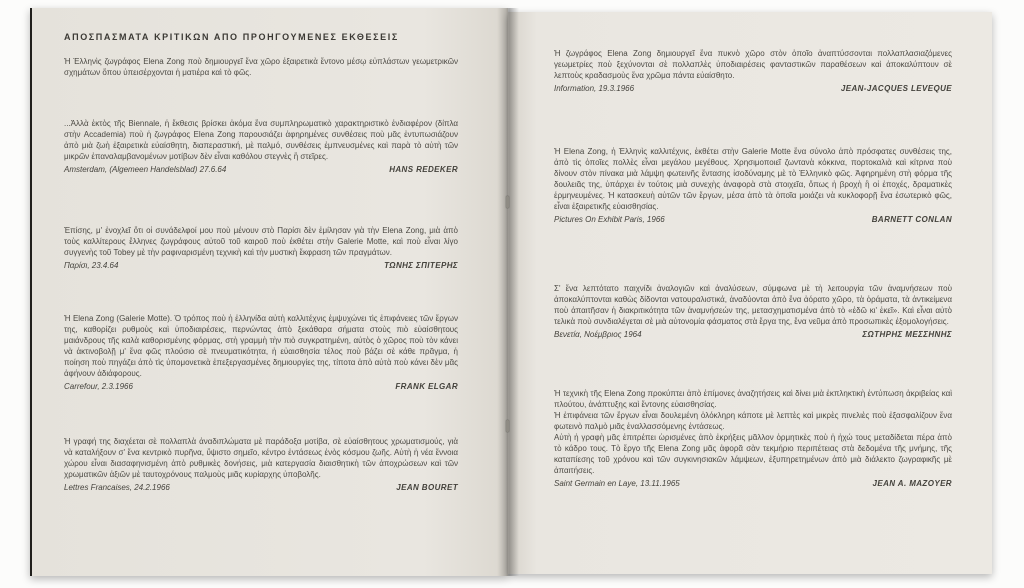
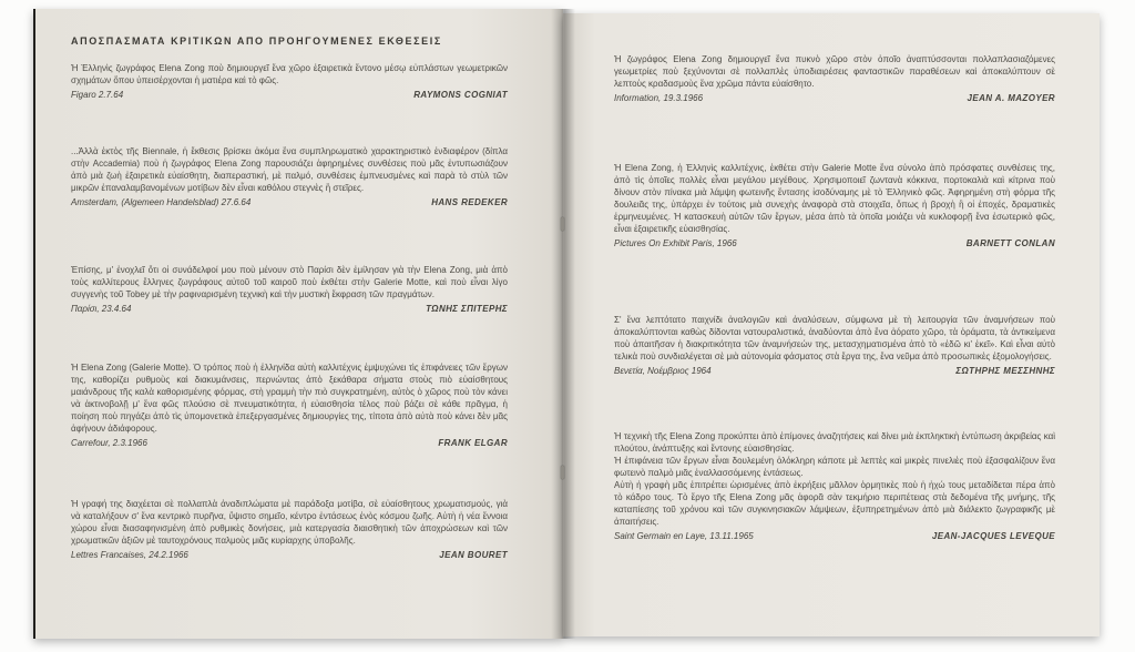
  ΑΠΟΣΠΑΣΜΑΤΑ ΚΡΙΤΙΚΩΝ ΑΠΟ ΠΡΟΗΓΟΥΜΕΝΕΣ ΕΚΘΕΣΕΙΣ
  Ἡ Ἑλληνὶς ζωγράφος Elena Zong ποὺ δημιουργεῖ ἕνα χῶρο ἐξαιρετικὰ ἔντονο μέσῳ εὐπλάστων γεωμετρικῶν σχημάτων ὅπου ὑπεισέρχονται ἡ ματιέρα καὶ τὸ φῶς.
+ Figaro 2.7.64
+ RAYMONS COGNIAT
- ...Ἀλλὰ ἐκτὸς τῆς Biennale, ἡ ἔκθεσις βρίσκει ἀκόμα ἕνα συμπληρωματικὸ χαρακτηριστικὸ ἐνδιαφέρον (δίπλα στὴν Accademia) ποὺ ἡ ζωγράφος Elena Zong παρουσιάζει ἀφηρημένες συνθέσεις ποὺ μᾶς ἐντυπωσιάζουν ἀπὸ μιὰ ζωὴ ἐξαιρετικὰ εὐαίσθητη, διαπεραστική, μὲ παλμό, συνθέσεις ἐμπνευσμένες καὶ παρὰ τὸ αὐτὴ τῶν μικρῶν ἐπαναλαμβανομένων μοτίβων δὲν εἶναι καθόλου στεγνὲς ἢ στεῖρες.
+ ...Ἀλλὰ ἐκτὸς τῆς Biennale, ἡ ἔκθεσις βρίσκει ἀκόμα ἕνα συμπληρωματικὸ χαρακτηριστικὸ ἐνδιαφέρον (δίπλα στὴν Accademia) ποὺ ἡ ζωγράφος Elena Zong παρουσιάζει ἀφηρημένες συνθέσεις ποὺ μᾶς ἐντυπωσιάζουν ἀπὸ μιὰ ζωὴ ἐξαιρετικὰ εὐαίσθητη, διαπεραστική, μὲ παλμό, συνθέσεις ἐμπνευσμένες καὶ παρὰ τὸ στὺλ τῶν μικρῶν ἐπαναλαμβανομένων μοτίβων δὲν εἶναι καθόλου στεγνὲς ἢ στεῖρες.
  Amsterdam, (Algemeen Handelsblad) 27.6.64
  HANS REDEKER
  Ἐπίσης, μ' ἐνοχλεῖ ὅτι οἱ συνάδελφοί μου ποὺ μένουν στὸ Παρίσι δὲν ἐμίλησαν γιὰ τὴν Elena Zong, μιὰ ἀπὸ τοὺς καλλίτερους ἕλληνες ζωγράφους αὐτοῦ τοῦ καιροῦ ποὺ ἐκθέτει στὴν Galerie Motte, καὶ ποὺ εἶναι λίγο συγγενὴς τοῦ Tobey μὲ τὴν ραφιναρισμένη τεχνικὴ καὶ τὴν μυστικὴ ἔκφραση τῶν πραγμάτων.
  Παρίσι, 23.4.64
  ΤΩΝΗΣ ΣΠΙΤΕΡΗΣ
- Ἡ Elena Zong (Galerie Motte). Ὁ τρόπος ποὺ ἡ ἑλληνίδα αὐτὴ καλλιτέχνις ἐμψυχώνει τὶς ἐπιφάνειες τῶν ἔργων της, καθορίζει ρυθμοὺς καὶ ὑποδιαιρέσεις, περνώντας ἀπὸ ξεκάθαρα σήματα στοὺς πιὸ εὐαίσθητους μαιάνδρους τῆς καλὰ καθορισμένης φόρμας, στὴ γραμμὴ τὴν πιὸ συγκρατημένη, αὐτὸς ὁ χῶρος ποὺ τὸν κάνει νὰ ἀκτινοβολῇ μ' ἕνα φῶς πλούσιο σὲ πνευματικότητα, ἡ εὐαισθησία τέλος ποὺ βάζει σὲ κάθε πρᾶγμα, ἡ ποίηση ποὺ πηγάζει ἀπὸ τὶς ὑπομονετικὰ ἐπεξεργασμένες δημιουργίες της, τίποτα ἀπὸ αὐτὰ ποὺ κάνει δὲν μᾶς ἀφήνουν ἀδιάφορους.
+ Ἡ Elena Zong (Galerie Motte). Ὁ τρόπος ποὺ ἡ ἑλληνίδα αὐτὴ καλλιτέχνις ἐμψυχώνει τὶς ἐπιφάνειες τῶν ἔργων της, καθορίζει ρυθμοὺς καὶ διακυμάνσεις, περνώντας ἀπὸ ξεκάθαρα σήματα στοὺς πιὸ εὐαίσθητους μαιάνδρους τῆς καλὰ καθορισμένης φόρμας, στὴ γραμμὴ τὴν πιὸ συγκρατημένη, αὐτὸς ὁ χῶρος ποὺ τὸν κάνει νὰ ἀκτινοβολῇ μ' ἕνα φῶς πλούσιο σὲ πνευματικότητα, ἡ εὐαισθησία τέλος ποὺ βάζει σὲ κάθε πρᾶγμα, ἡ ποίηση ποὺ πηγάζει ἀπὸ τὶς ὑπομονετικὰ ἐπεξεργασμένες δημιουργίες της, τίποτα ἀπὸ αὐτὰ ποὺ κάνει δὲν μᾶς ἀφήνουν ἀδιάφορους.
  Carrefour, 2.3.1966
  FRANK ELGAR
  Ἡ γραφή της διαχέεται σὲ πολλαπλὰ ἀναδιπλώματα μὲ παράδοξα μοτίβα, σὲ εὐαίσθητους χρωματισμούς, γιὰ νὰ καταλήξουν σ' ἕνα κεντρικὸ πυρῆνα, ὕψιστο σημεῖο, κέντρο ἐντάσεως ἑνὸς κόσμου ζωῆς. Αὐτὴ ἡ νέα ἔννοια χώρου εἶναι διασαφηνισμένη ἀπὸ ρυθμικὲς δονήσεις, μιὰ κατεργασία διαισθητικὴ τῶν ἀποχρώσεων καὶ τῶν χρωματικῶν ἀξιῶν μὲ ταυτοχρόνους παλμοὺς μιᾶς κυρίαρχης ὑποβολῆς.
  Lettres Francaises, 24.2.1966
  JEAN BOURET
  Ἡ ζωγράφος Elena Zong δημιουργεῖ ἕνα πυκνὸ χῶρο στὸν ὁποῖο ἀναπτύσσονται πολλαπλασιαζόμενες γεωμετρίες ποὺ ξεχύνονται σὲ πολλαπλὲς ὑποδιαιρέσεις φανταστικῶν παραθέσεων καὶ ἀποκαλύπτουν σὲ λεπτοὺς κραδασμοὺς ἕνα χρῶμα πάντα εὐαίσθητο.
  Information, 19.3.1966
- JEAN-JACQUES LEVEQUE
+ JEAN A. MAZOYER
  Ἡ Elena Zong, ἡ Ἑλληνὶς καλλιτέχνις, ἐκθέτει στὴν Galerie Motte ἕνα σύνολο ἀπὸ πρόσφατες συνθέσεις της, ἀπὸ τὶς ὁποῖες πολλὲς εἶναι μεγάλου μεγέθους. Χρησιμοποιεῖ ζωντανὰ κόκκινα, πορτοκαλιὰ καὶ κίτρινα ποὺ δίνουν στὸν πίνακα μιὰ λάμψη φωτεινῆς ἔντασης ἰσοδύναμης μὲ τὸ Ἑλληνικὸ φῶς. Ἀφηρημένη στὴ φόρμα τῆς δουλειᾶς της, ὑπάρχει ἐν τούτοις μιὰ συνεχὴς ἀναφορὰ στὰ στοιχεῖα, ὅπως ἡ βροχὴ ἢ οἱ ἐποχές, δραματικὲς ἑρμηνευμένες. Ἡ κατασκευὴ αὐτῶν τῶν ἔργων, μέσα ἀπὸ τὰ ὁποῖα μοιάζει νὰ κυκλοφορῇ ἕνα ἐσωτερικὸ φῶς, εἶναι ἐξαιρετικῆς εὐαισθησίας.
  Pictures On Exhibit Paris, 1966
  BARNETT CONLAN
  Σ' ἕνα λεπτότατο παιχνίδι ἀναλογιῶν καὶ ἀναλύσεων, σύμφωνα μὲ τὴ λειτουργία τῶν ἀναμνήσεων ποὺ ἀποκαλύπτονται καθὼς δίδονται νατουραλιστικά, ἀναδύονται ἀπὸ ἕνα ἀόρατο χῶρο, τὰ ὁράματα, τὰ ἀντικείμενα ποὺ ἀπαιτῆσαν ἡ διακριτικότητα τῶν ἀναμνήσεών της, μετασχηματισμένα ἀπὸ τὸ «ἐδῶ κι' ἐκεῖ». Καὶ εἶναι αὐτὸ τελικὰ ποὺ συνδιαλέγεται σὲ μιὰ αὐτονομία φάσματος στὰ ἔργα της, ἕνα νεῦμα ἀπὸ προσωπικὲς ἐξομολογήσεις.
  Βενετία, Νοέμβριος 1964
  ΣΩΤΗΡΗΣ ΜΕΣΣΗΝΗΣ
  Ἡ τεχνικὴ τῆς Elena Zong προκύπτει ἀπὸ ἐπίμονες ἀναζητήσεις καὶ δίνει μιὰ ἐκπληκτικὴ ἐντύπωση ἀκριβείας καὶ πλούτου, ἀνάπτυξης καὶ ἔντονης εὐαισθησίας.
  Ἡ ἐπιφάνεια τῶν ἔργων εἶναι δουλεμένη ὁλόκληρη κάποτε μὲ λεπτὲς καὶ μικρὲς πινελιὲς ποὺ ἐξασφαλίζουν ἕνα φωτεινὸ παλμὸ μιᾶς ἐναλλασσόμενης ἐντάσεως.
  Αὐτὴ ἡ γραφὴ μᾶς ἐπιτρέπει ὡρισμένες ἀπὸ ἐκρήξεις μᾶλλον ὁρμητικὲς ποὺ ἡ ἠχώ τους μεταδίδεται πέρα ἀπὸ τὸ κάδρο τους. Τὸ ἔργο τῆς Elena Zong μᾶς ἀφορᾶ σὰν τεκμήριο περιπέτειας στὰ δεδομένα τῆς μνήμης, τῆς καταπίεσης τοῦ χρόνου καὶ τῶν συγκινησιακῶν λάμψεων, ἐξυπηρετημένων ἀπὸ μιὰ διάλεκτο ζωγραφικῆς μὲ ἀπαιτήσεις.
  Saint Germain en Laye, 13.11.1965
- JEAN A. MAZOYER
+ JEAN-JACQUES LEVEQUE
